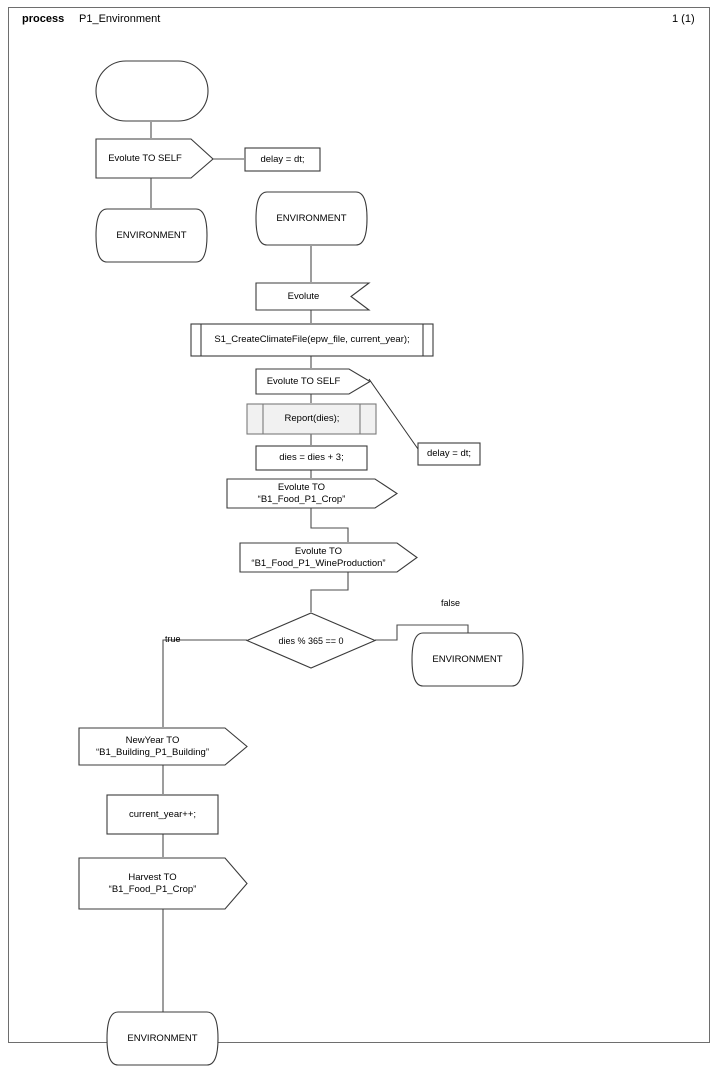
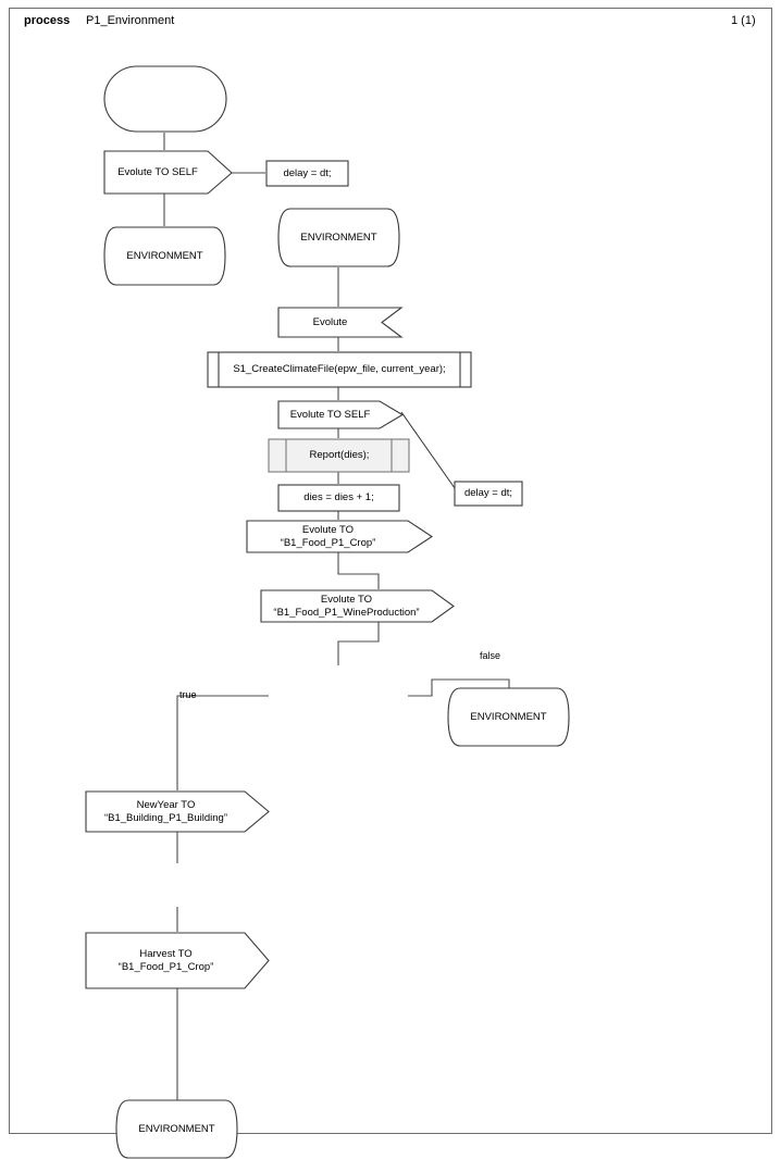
  process
  P1_Environment
  1 (1)
  Evolute TO SELF
  delay = dt;
  ENVIRONMENT
  ENVIRONMENT
  Evolute
  S1_CreateClimateFile(epw_file, current_year);
  Evolute TO SELF
  delay = dt;
  Report(dies);
- dies = dies + 3;
+ dies = dies + 1;
  Evolute TO
  “B1_Food_P1_Crop”
  Evolute TO
  “B1_Food_P1_WineProduction”
- dies % 365 == 0
  true
  false
  ENVIRONMENT
  NewYear TO
  “B1_Building_P1_Building”
- current_year++;
  Harvest TO
  “B1_Food_P1_Crop”
  ENVIRONMENT
